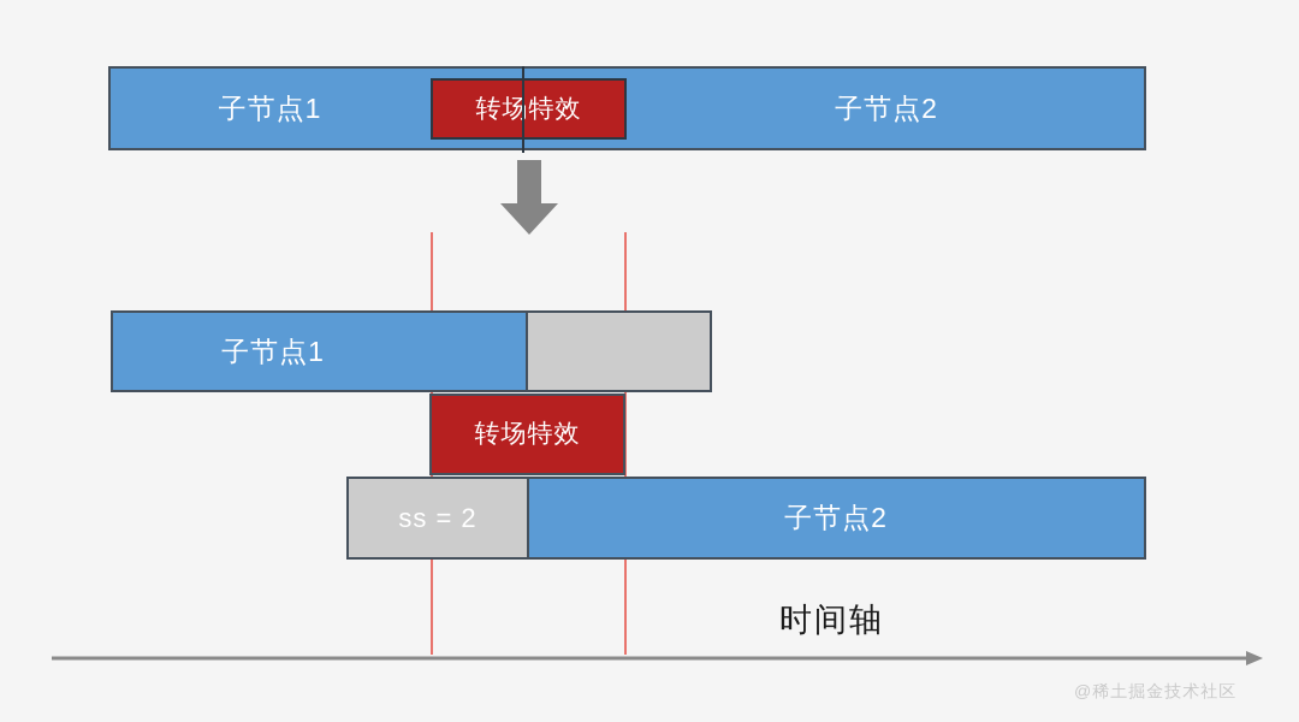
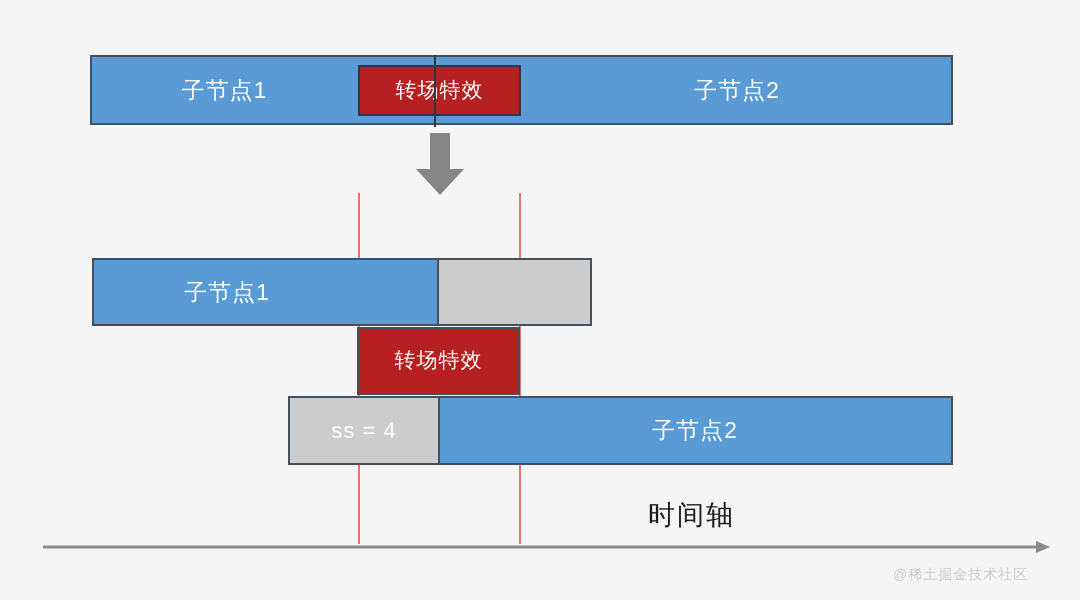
  子节点1
  转场特效
  子节点2
  子节点1
  转场特效
- ss = 2
+ ss = 4
  子节点2
  时间轴
  @稀土掘金技术社区
